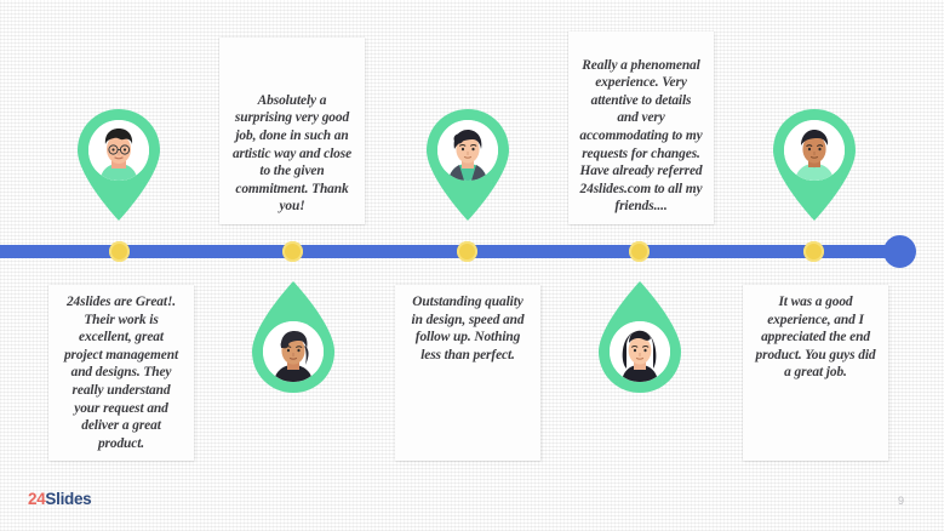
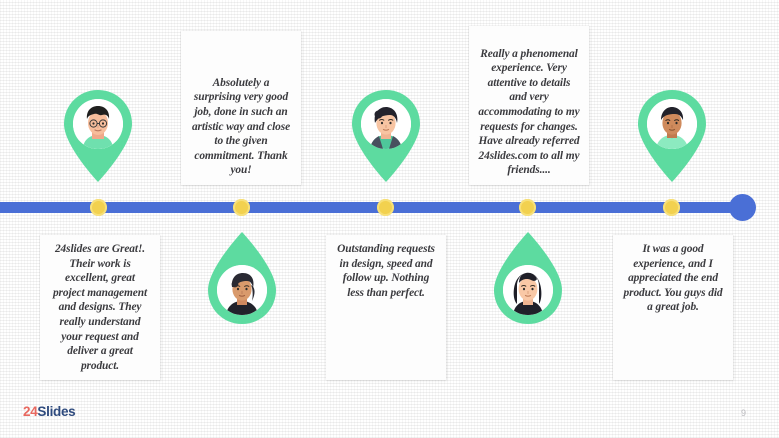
  24slides are Great!. Their work is excellent, great project management and designs. They really understand your request and deliver a great product.
  Absolutely a surprising very good job, done in such an artistic way and close to the given commitment. Thank you!
- Outstanding quality in design, speed and follow up. Nothing less than perfect.
+ Outstanding requests in design, speed and follow up. Nothing less than perfect.
  Really a phenomenal experience. Very attentive to details and very accommodating to my requests for changes. Have already referred 24slides.com to all my friends....
  It was a good experience, and I appreciated the end product. You guys did a great job.
  24Slides
  9
